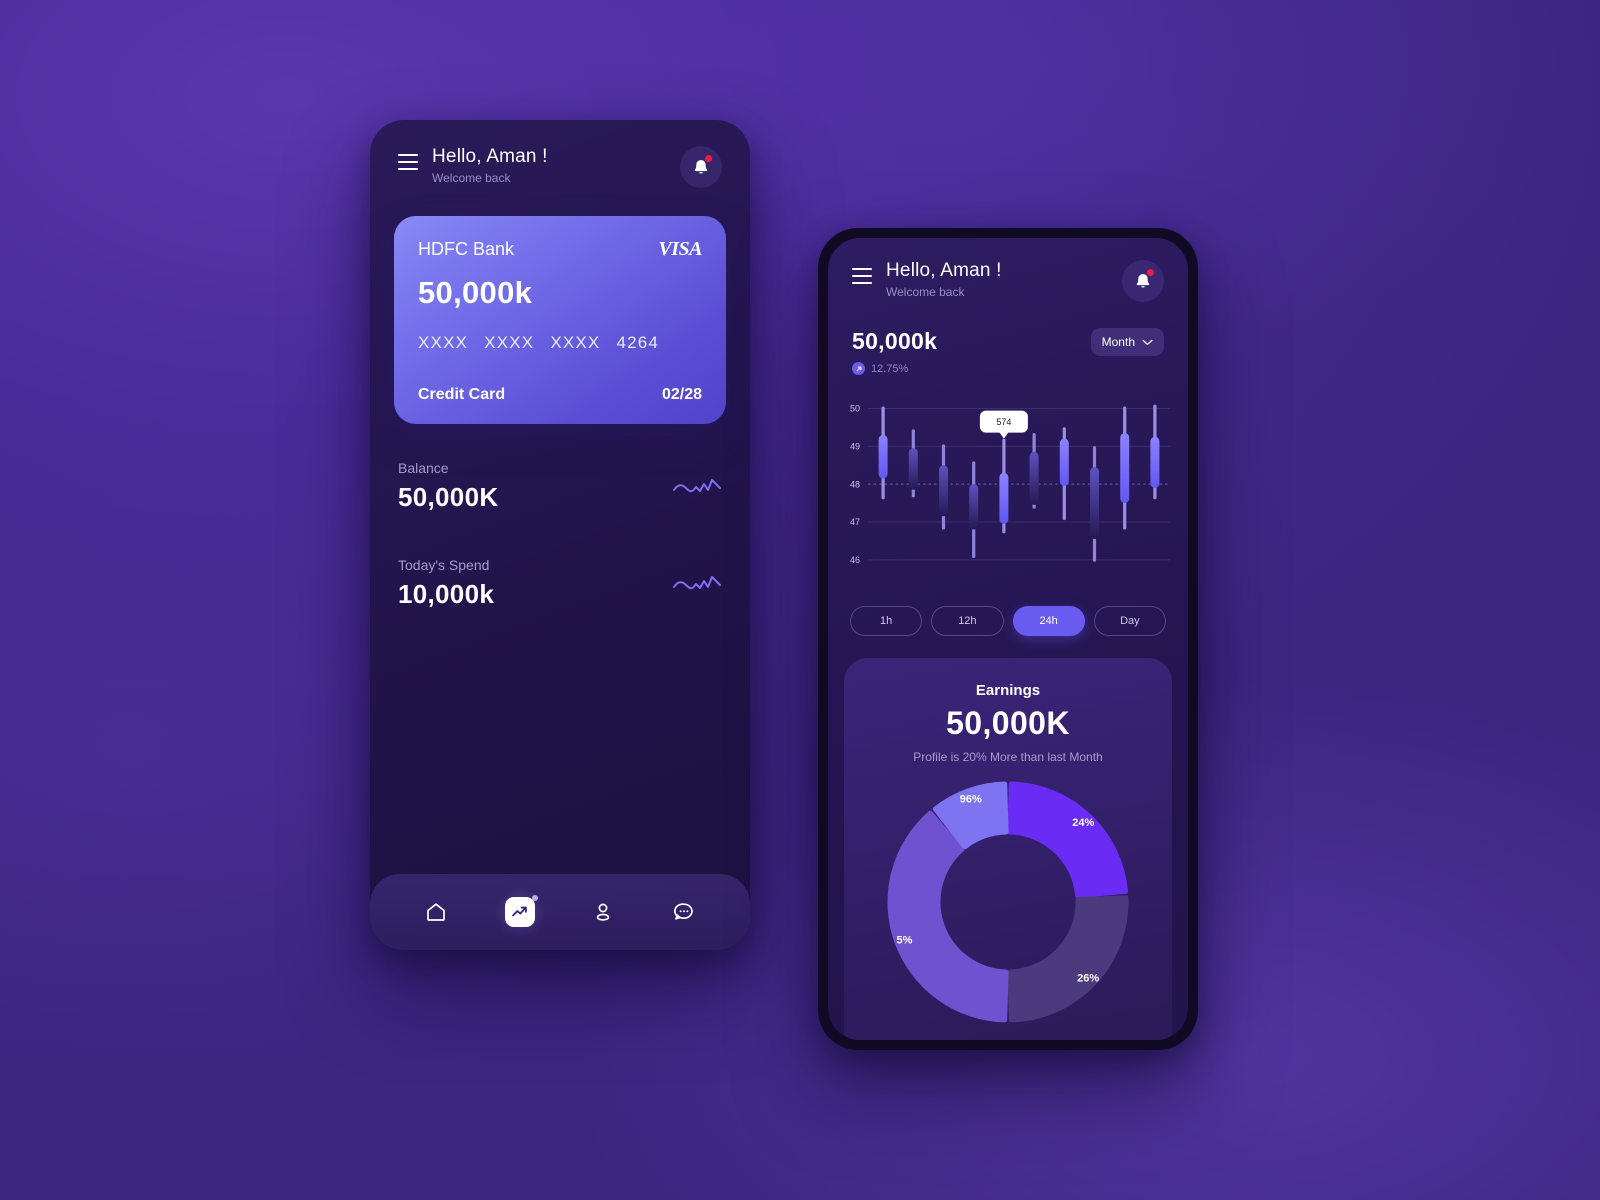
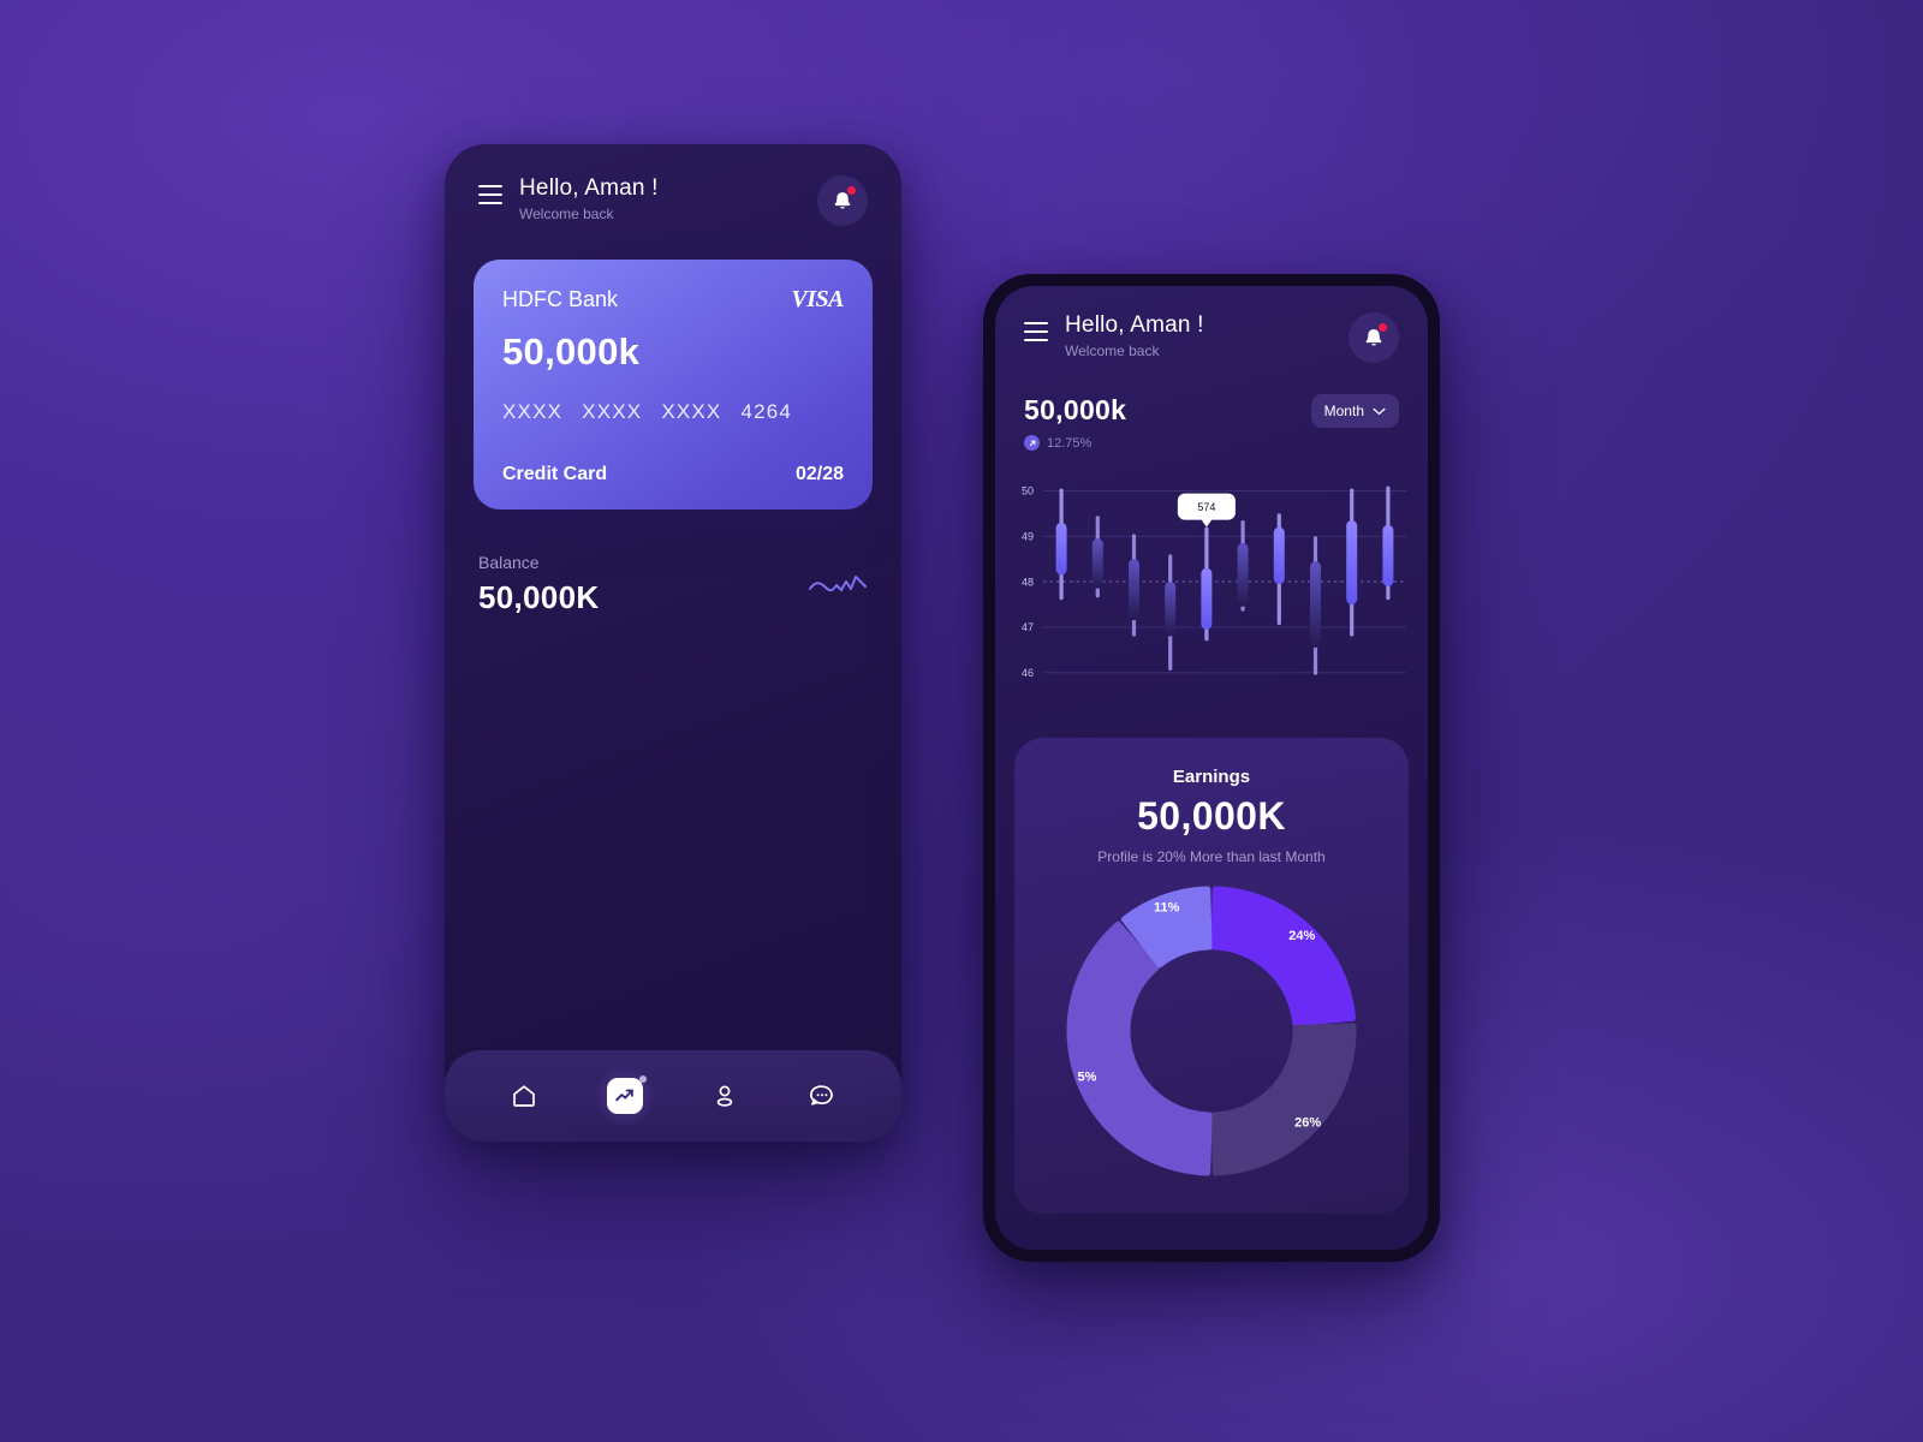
  Hello, Aman !
  Welcome back
  HDFC Bank
  VISA
  50,000k
  XXXX
  XXXX
  XXXX
  4264
  Credit Card
  02/28
  Balance
  50,000K
- Today's Spend
- 10,000k
  Hello, Aman !
  Welcome back
  50,000k
  12.75%
  Month
  50
  49
  48
  47
  46
  574
- 1h
- 12h
- 24h
- Day
  Earnings
  50,000K
  Profile is 20% More than last Month
  24%
  26%
  5%
- 96%
+ 11%
